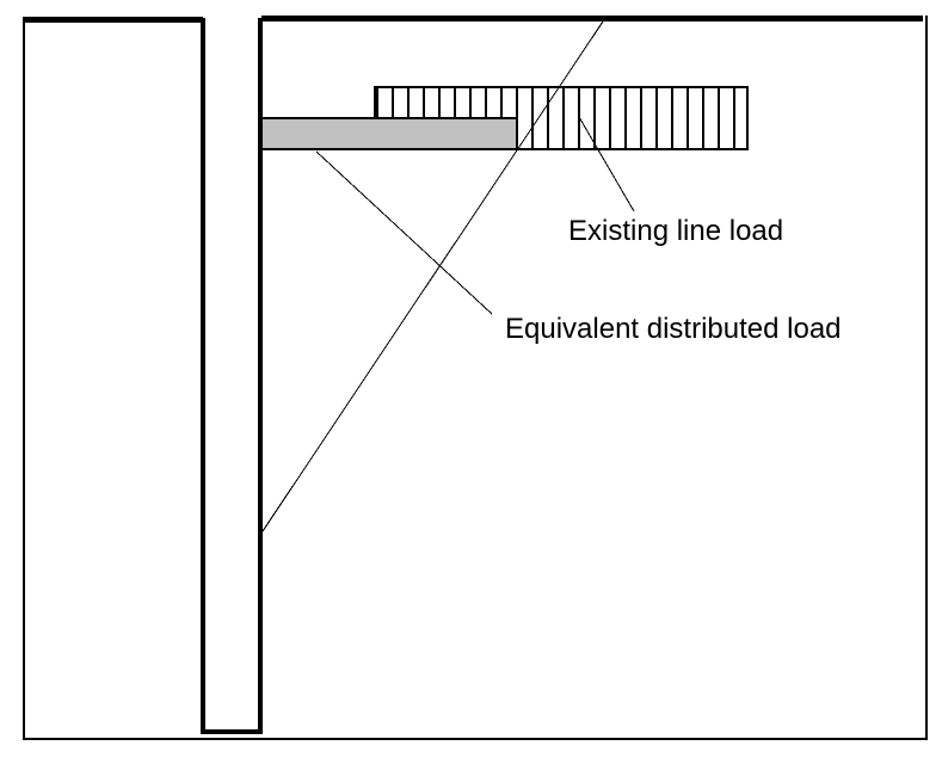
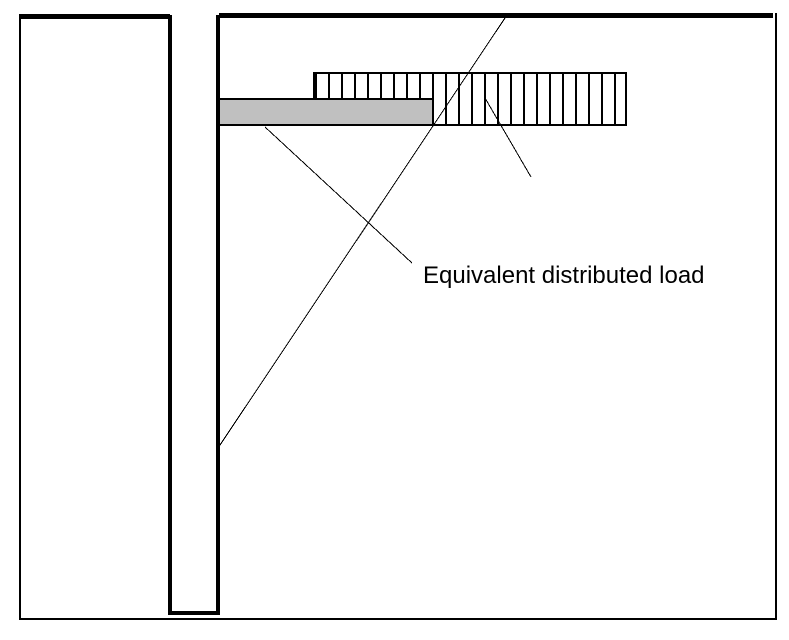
- Existing line load
  Equivalent distributed load
